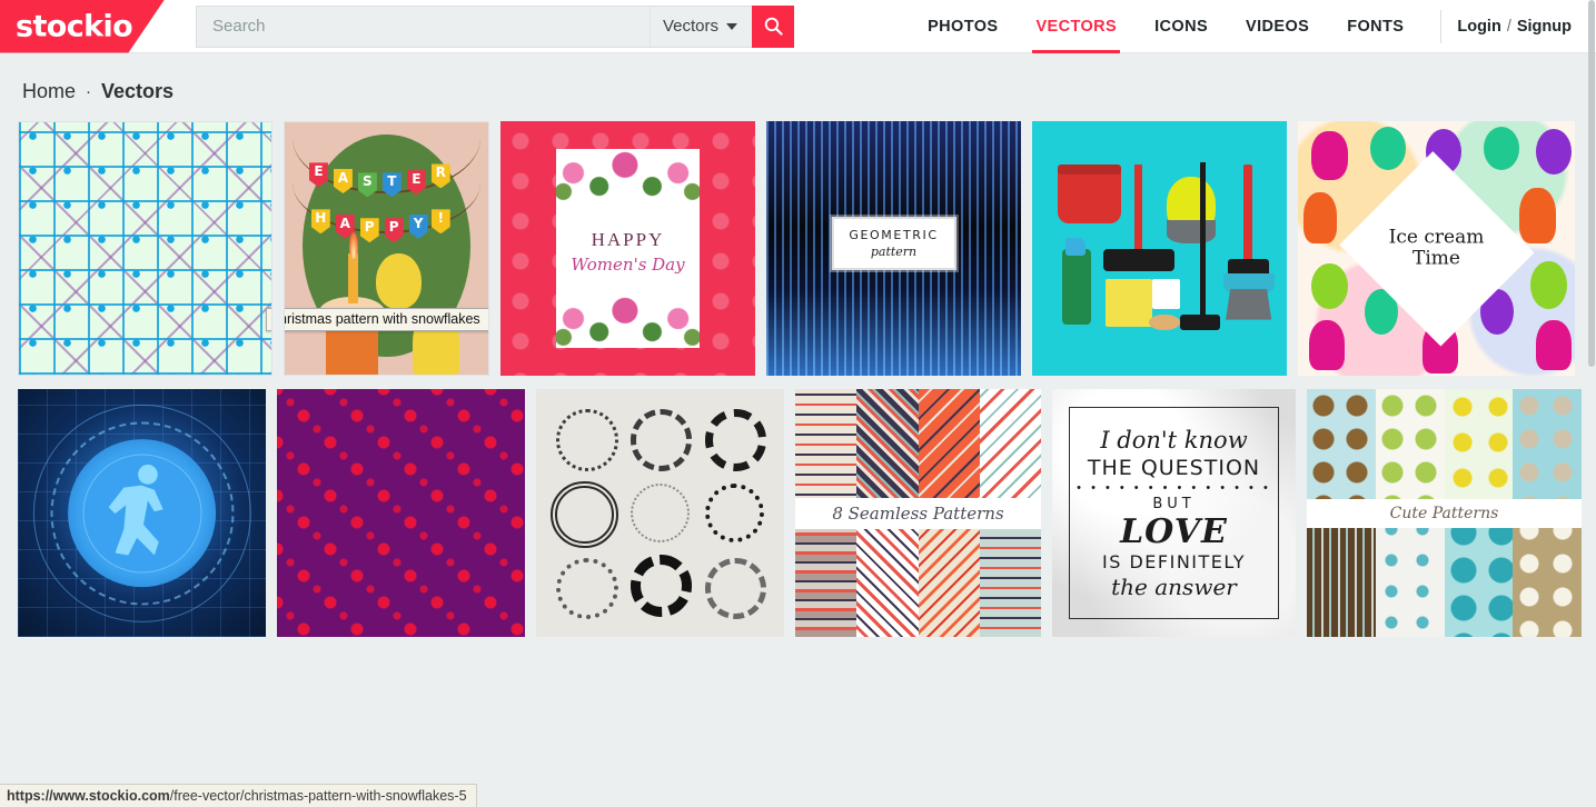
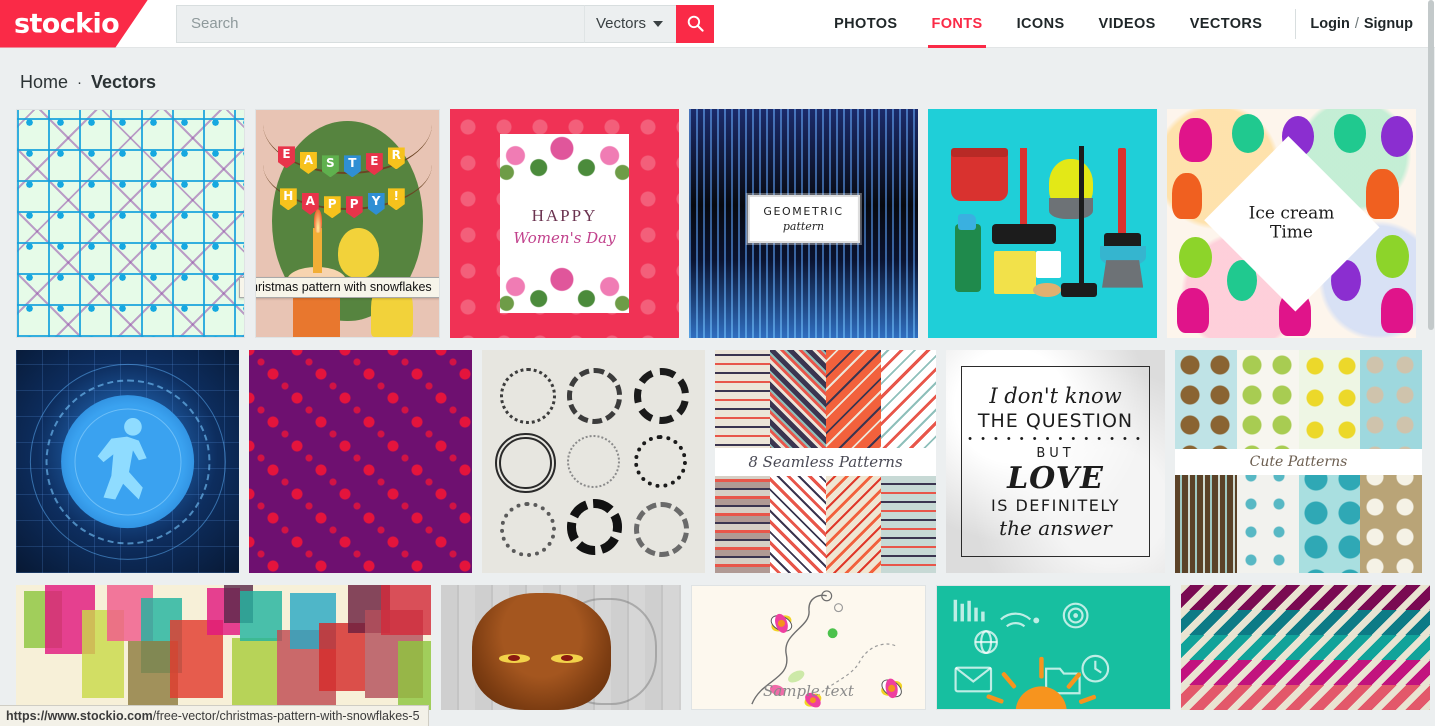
  stockio
  Search
  Vectors
  PHOTOS
- VECTORS
+ FONTS
  ICONS
  VIDEOS
- FONTS
+ VECTORS
  Login
  /
  Signup
  Home
  ·
  Vectors
  E
  A
  S
  T
  E
  R
  H
  A
  P
  P
  Y
  !
  ristmas pattern with snowflakes
  HAPPY
  Women's Day
  GEOMETRIC
  pattern
  Ice cream
  Time
  8 Seamless Patterns
  I don't know
  THE QUESTION
  • • • • • • • • • • • • • •
  BUT
  LOVE
  IS DEFINITELY
  the answer
  Cute Patterns
+ Sample text
  https://www.stockio.com
  /free-vector/christmas-pattern-with-snowflakes-5
